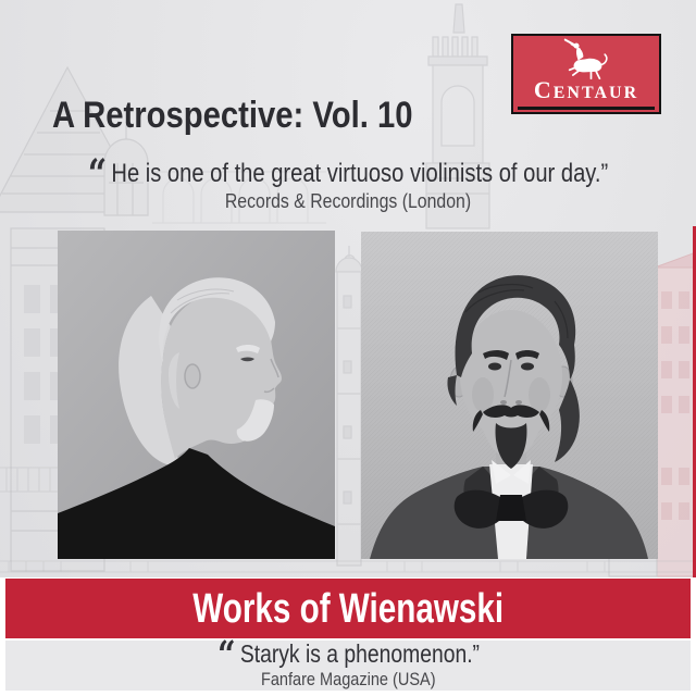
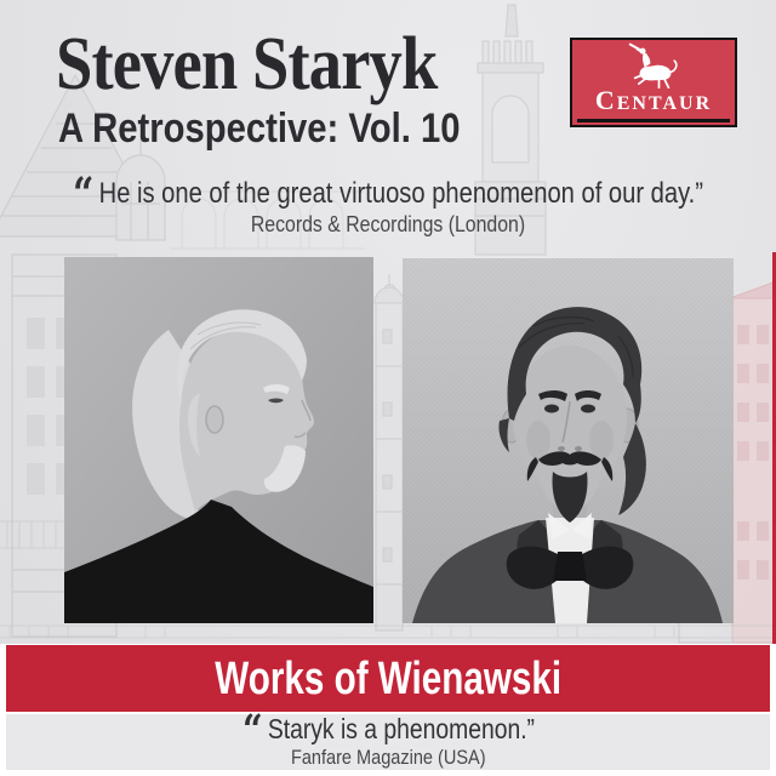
+ Steven Staryk
  A Retrospective: Vol. 10
  CENTAUR
- “ He is one of the great virtuoso violinists of our day.”
+ “ He is one of the great virtuoso phenomenon of our day.”
  Records & Recordings (London)
  Works of Wienawski
  “ Staryk is a phenomenon.”
  Fanfare Magazine (USA)
